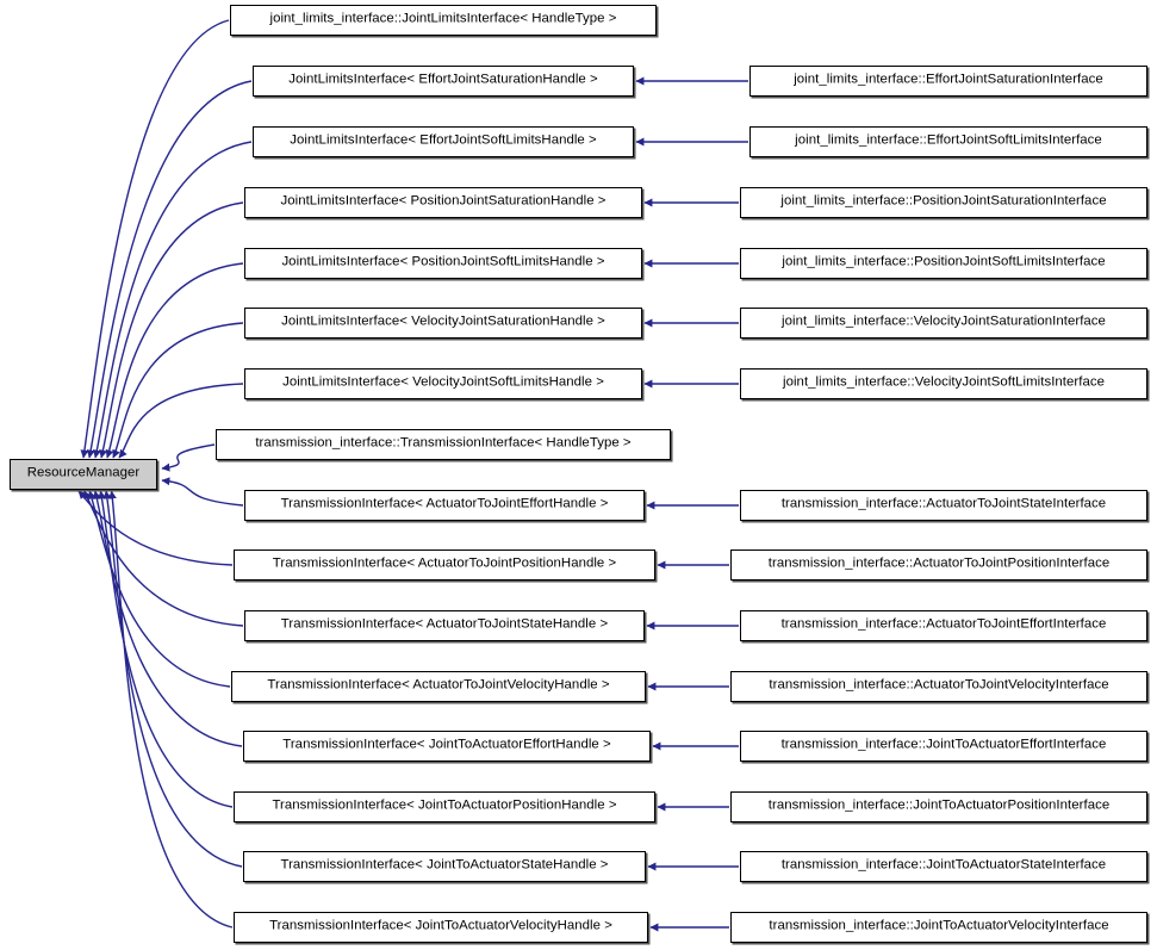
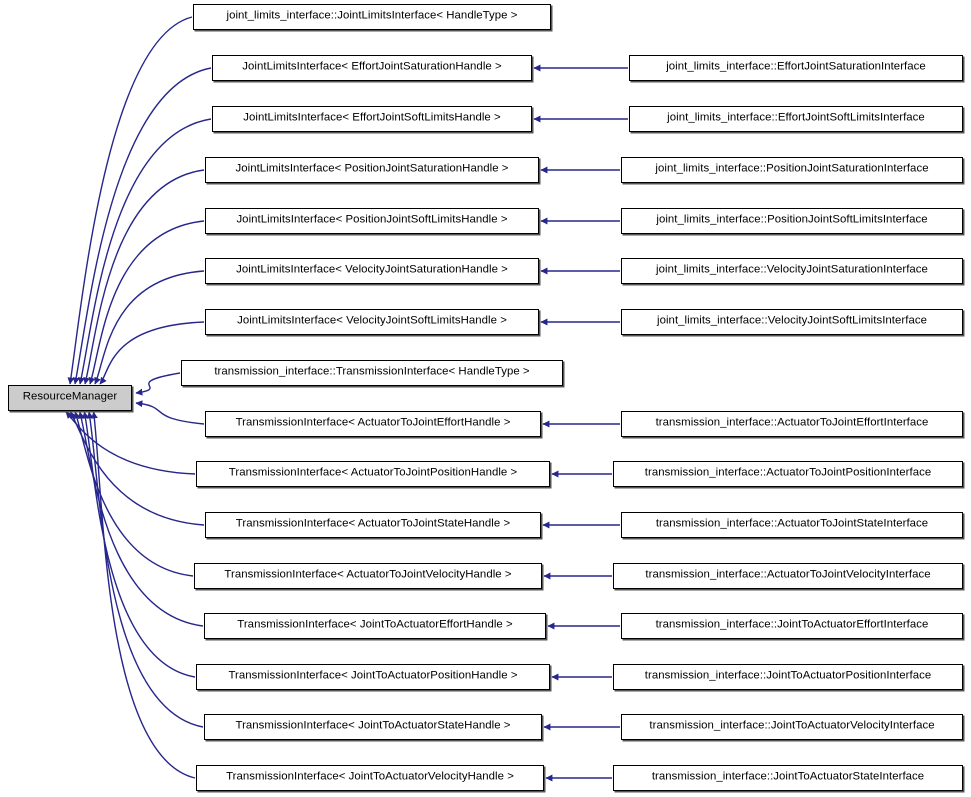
  ResourceManager
  joint_limits_interface::JointLimitsInterface< HandleType >
  JointLimitsInterface< EffortJointSaturationHandle >
  joint_limits_interface::EffortJointSaturationInterface
  JointLimitsInterface< EffortJointSoftLimitsHandle >
  joint_limits_interface::EffortJointSoftLimitsInterface
  JointLimitsInterface< PositionJointSaturationHandle >
  joint_limits_interface::PositionJointSaturationInterface
  JointLimitsInterface< PositionJointSoftLimitsHandle >
  joint_limits_interface::PositionJointSoftLimitsInterface
  JointLimitsInterface< VelocityJointSaturationHandle >
  joint_limits_interface::VelocityJointSaturationInterface
  JointLimitsInterface< VelocityJointSoftLimitsHandle >
  joint_limits_interface::VelocityJointSoftLimitsInterface
  transmission_interface::TransmissionInterface< HandleType >
  TransmissionInterface< ActuatorToJointEffortHandle >
- transmission_interface::ActuatorToJointStateInterface
+ transmission_interface::ActuatorToJointEffortInterface
  TransmissionInterface< ActuatorToJointPositionHandle >
  transmission_interface::ActuatorToJointPositionInterface
  TransmissionInterface< ActuatorToJointStateHandle >
- transmission_interface::ActuatorToJointEffortInterface
+ transmission_interface::ActuatorToJointStateInterface
  TransmissionInterface< ActuatorToJointVelocityHandle >
  transmission_interface::ActuatorToJointVelocityInterface
  TransmissionInterface< JointToActuatorEffortHandle >
  transmission_interface::JointToActuatorEffortInterface
  TransmissionInterface< JointToActuatorPositionHandle >
  transmission_interface::JointToActuatorPositionInterface
  TransmissionInterface< JointToActuatorStateHandle >
- transmission_interface::JointToActuatorStateInterface
+ transmission_interface::JointToActuatorVelocityInterface
  TransmissionInterface< JointToActuatorVelocityHandle >
- transmission_interface::JointToActuatorVelocityInterface
+ transmission_interface::JointToActuatorStateInterface
